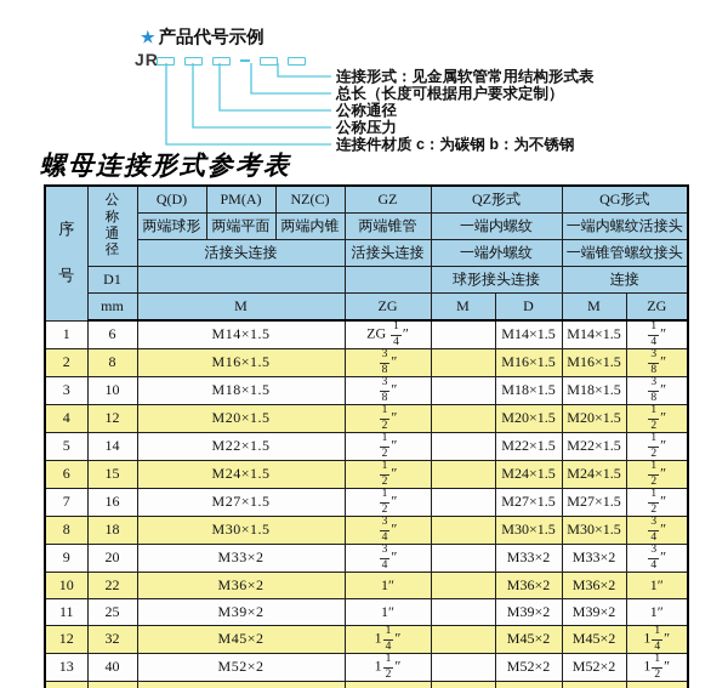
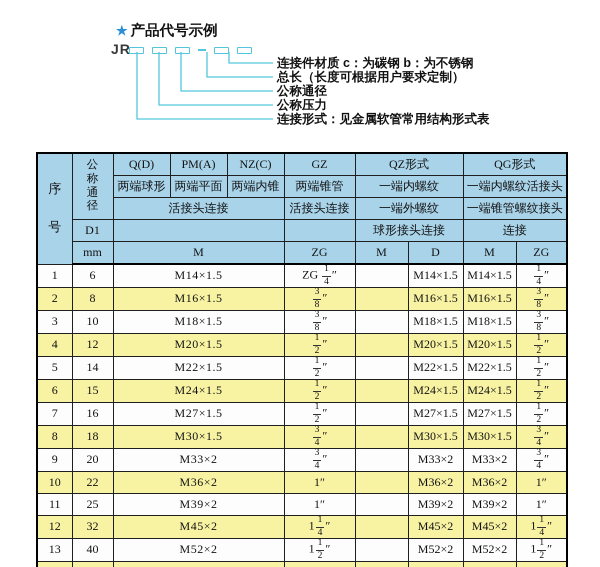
  ★ 产品代号示例
  JR
- 连接形式：见金属软管常用结构形式表
+ 连接件材质 c：为碳钢 b：为不锈钢
  总长（长度可根据用户要求定制）
  公称通径
  公称压力
- 连接件材质 c：为碳钢 b：为不锈钢
+ 连接形式：见金属软管常用结构形式表
- 螺母连接形式参考表
  序号	公称通径	Q(D)	PM(A)	NZ(C)	GZ	QZ形式	QG形式
  两端球形	两端平面	两端内锥	两端锥管	一端内螺纹	一端内螺纹活接头
  活接头连接	活接头连接	一端外螺纹	一端锥管螺纹接头
  D1			球形接头连接	连接
  mm	M	ZG	M	D	M	ZG
  1	6	M14×1.5	ZG 14″		M14×1.5	M14×1.5	14″
  2	8	M16×1.5	38″		M16×1.5	M16×1.5	38″
  3	10	M18×1.5	38″		M18×1.5	M18×1.5	38″
  4	12	M20×1.5	12″		M20×1.5	M20×1.5	12″
  5	14	M22×1.5	12″		M22×1.5	M22×1.5	12″
  6	15	M24×1.5	12″		M24×1.5	M24×1.5	12″
  7	16	M27×1.5	12″		M27×1.5	M27×1.5	12″
  8	18	M30×1.5	34″		M30×1.5	M30×1.5	34″
  9	20	M33×2	34″		M33×2	M33×2	34″
  10	22	M36×2	1″		M36×2	M36×2	1″
  11	25	M39×2	1″		M39×2	M39×2	1″
  12	32	M45×2	1 14″		M45×2	M45×2	1 14″
  13	40	M52×2	1 12″		M52×2	M52×2	1 12″
